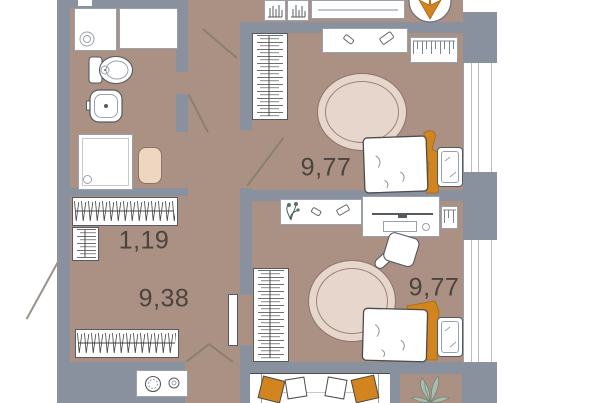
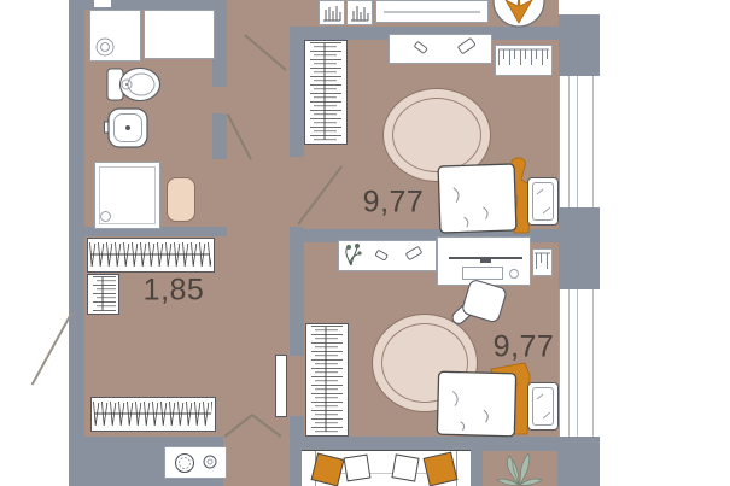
- 1,19
+ 1,85
- 9,38
  9,77
  9,77
